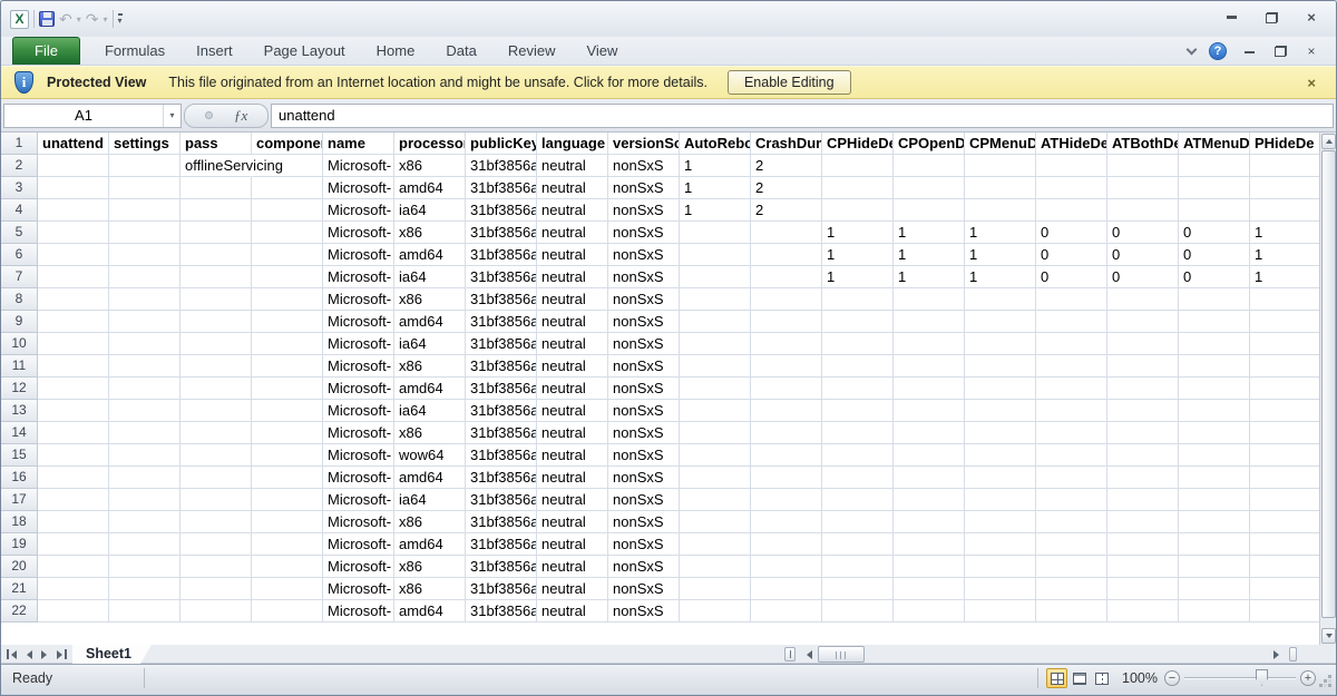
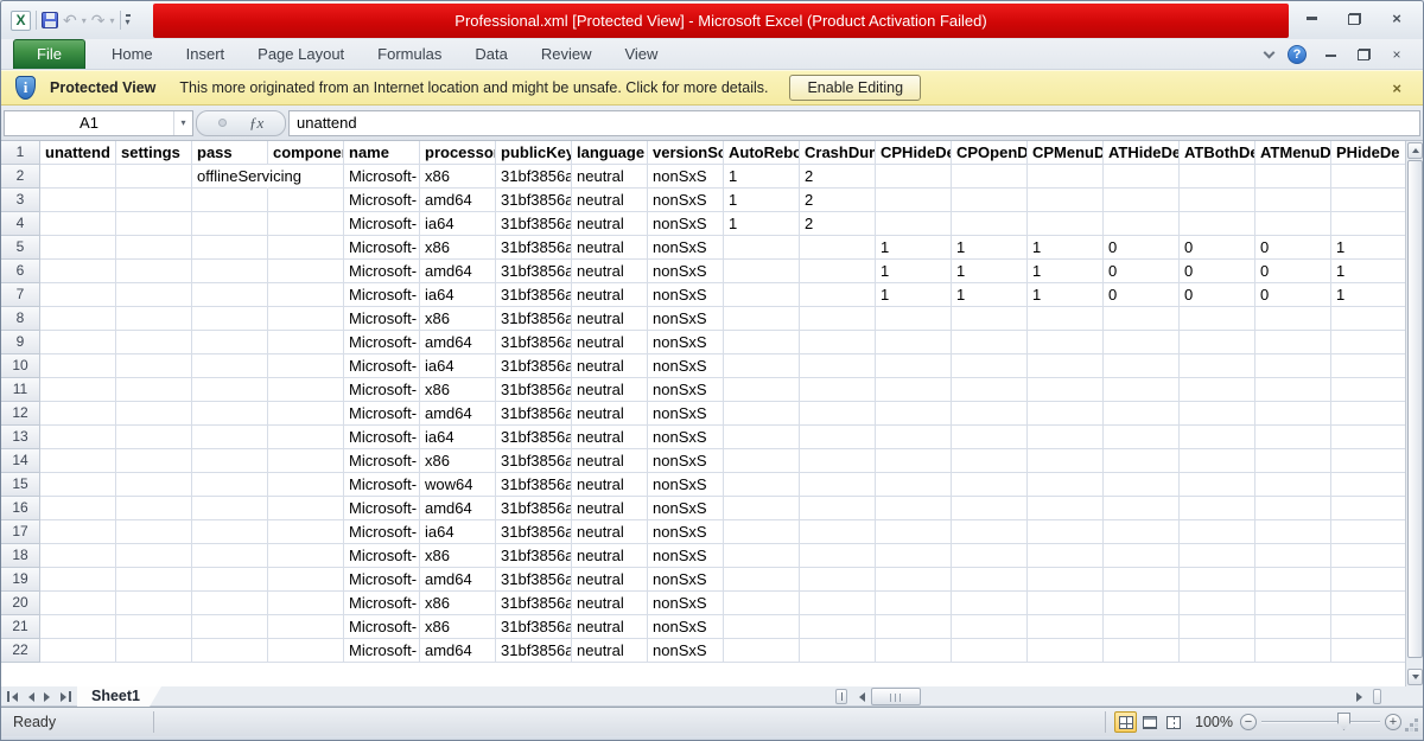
  X
  ↶
  ▾
  ↷
  ▾
  ▾
+ Professional.xml [Protected View] - Microsoft Excel (Product Activation Failed)
  ×
  File
- Formulas
+ Home
  Insert
  Page Layout
- Home
+ Formulas
  Data
  Review
  View
  ?
  ×
  i
  Protected View
- This file originated from an Internet location and might be unsafe. Click for more details.
+ This more originated from an Internet location and might be unsafe. Click for more details.
  Enable Editing
  ×
  A1
  ▾
  ƒx
  unattend
  1
  unattend
  settings
  pass
  compone
  name
  processo
  publicKey
  language
  versionSc
  AutoRebo
  CrashDum
  CPHideDe
  CPOpenD
  CPMenuD
  ATHideDe
  ATBothDe
  ATMenuD
  PHideDe
  2
  offlineServicing
  Microsoft-
  x86
  31bf3856a
  neutral
  nonSxS
  1
  2
  3
  Microsoft-
  amd64
  31bf3856a
  neutral
  nonSxS
  1
  2
  4
  Microsoft-
  ia64
  31bf3856a
  neutral
  nonSxS
  1
  2
  5
  Microsoft-
  x86
  31bf3856a
  neutral
  nonSxS
  1
  1
  1
  0
  0
  0
  1
  6
  Microsoft-
  amd64
  31bf3856a
  neutral
  nonSxS
  1
  1
  1
  0
  0
  0
  1
  7
  Microsoft-
  ia64
  31bf3856a
  neutral
  nonSxS
  1
  1
  1
  0
  0
  0
  1
  8
  Microsoft-
  x86
  31bf3856a
  neutral
  nonSxS
  9
  Microsoft-
  amd64
  31bf3856a
  neutral
  nonSxS
  10
  Microsoft-
  ia64
  31bf3856a
  neutral
  nonSxS
  11
  Microsoft-
  x86
  31bf3856a
  neutral
  nonSxS
  12
  Microsoft-
  amd64
  31bf3856a
  neutral
  nonSxS
  13
  Microsoft-
  ia64
  31bf3856a
  neutral
  nonSxS
  14
  Microsoft-
  x86
  31bf3856a
  neutral
  nonSxS
  15
  Microsoft-
  wow64
  31bf3856a
  neutral
  nonSxS
  16
  Microsoft-
  amd64
  31bf3856a
  neutral
  nonSxS
  17
  Microsoft-
  ia64
  31bf3856a
  neutral
  nonSxS
  18
  Microsoft-
  x86
  31bf3856a
  neutral
  nonSxS
  19
  Microsoft-
  amd64
  31bf3856a
  neutral
  nonSxS
  20
  Microsoft-
  x86
  31bf3856a
  neutral
  nonSxS
  21
  Microsoft-
  x86
  31bf3856a
  neutral
  nonSxS
  22
  Microsoft-
  amd64
  31bf3856a
  neutral
  nonSxS
  Sheet1
  Ready
  100%
  −
  +
